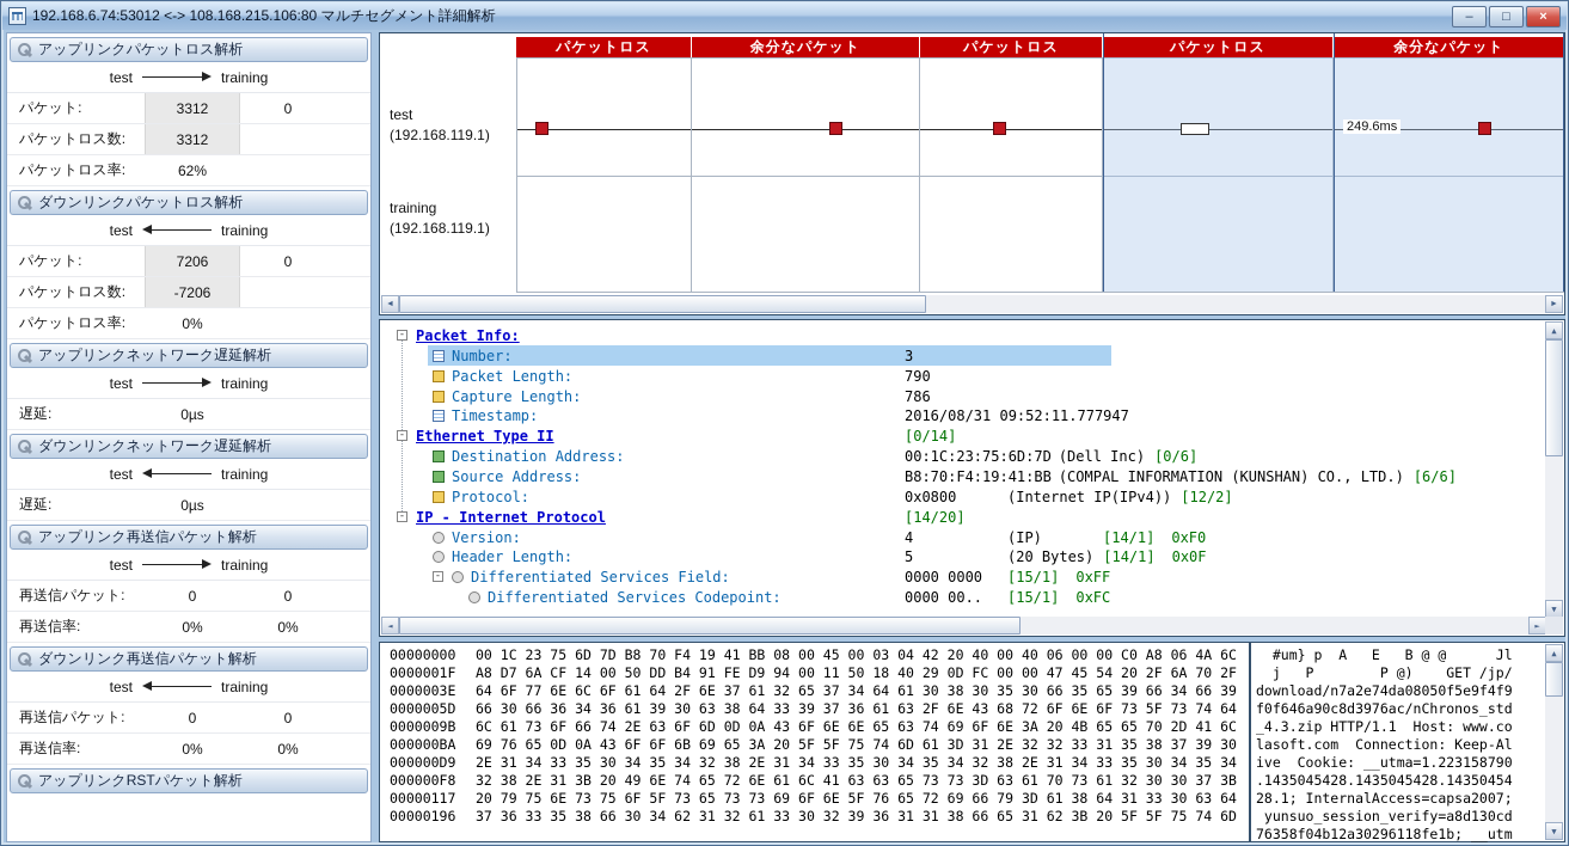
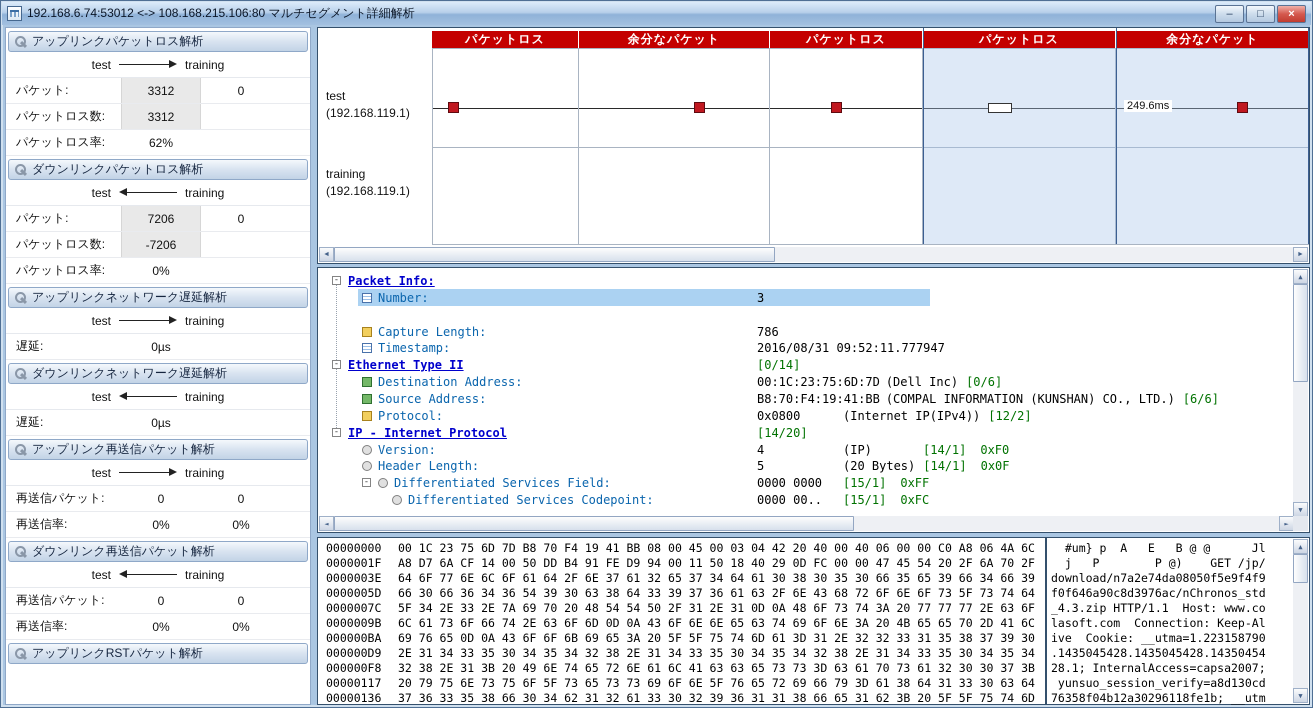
  192.168.6.74:53012 <-> 108.168.215.106:80 マルチセグメント詳細解析
  –
  □
  ×
  アップリンクパケットロス解析
  test
  training
  パケット:
  3312
  0
  パケットロス数:
  3312
  パケットロス率:
  62%
  ダウンリンクパケットロス解析
  test
  training
  パケット:
  7206
  0
  パケットロス数:
  -7206
  パケットロス率:
  0%
  アップリンクネットワーク遅延解析
  test
  training
  遅延:
  0µs
  ダウンリンクネットワーク遅延解析
  test
  training
  遅延:
  0µs
  アップリンク再送信パケット解析
  test
  training
  再送信パケット:
  0
  0
  再送信率:
  0%
  0%
  ダウンリンク再送信パケット解析
  test
  training
  再送信パケット:
  0
  0
  再送信率:
  0%
  0%
  アップリンクRSTパケット解析
  test
  (192.168.119.1)
  training
  (192.168.119.1)
  249.6ms
  パケットロス
  余分なパケット
  パケットロス
  パケットロス
  余分なパケット
  -
  Packet Info:
  Number:
  3
- Packet Length:
- 790
  Capture Length:
  786
  Timestamp:
  2016/08/31 09:52:11.777947
  -
  Ethernet Type II
  [0/14]
  Destination Address:
  00:1C:23:75:6D:7D (Dell Inc) [0/6]
  Source Address:
  B8:70:F4:19:41:BB (COMPAL INFORMATION (KUNSHAN) CO., LTD.) [6/6]
  Protocol:
  0x0800 (Internet IP(IPv4)) [12/2]
  -
  IP - Internet Protocol
  [14/20]
  Version:
  4 (IP) [14/1] 0xF0
  Header Length:
  5 (20 Bytes) [14/1] 0x0F
  -
  Differentiated Services Field:
  0000 0000 [15/1] 0xFF
  Differentiated Services Codepoint:
  0000 00.. [15/1] 0xFC
  ▲
  ▼
  ◄
  ►
  00000000
  00 1C 23 75 6D 7D B8 70 F4 19 41 BB 08 00 45 00 03 04 42 20 40 00 40 06 00 00 C0 A8 06 4A 6C
  0000001F
  A8 D7 6A CF 14 00 50 DD B4 91 FE D9 94 00 11 50 18 40 29 0D FC 00 00 47 45 54 20 2F 6A 70 2F
  0000003E
  64 6F 77 6E 6C 6F 61 64 2F 6E 37 61 32 65 37 34 64 61 30 38 30 35 30 66 35 65 39 66 34 66 39
  0000005D
- 66 30 66 36 34 36 61 39 30 63 38 64 33 39 37 36 61 63 2F 6E 43 68 72 6F 6E 6F 73 5F 73 74 64
+ 66 30 66 36 34 36 54 39 30 63 38 64 33 39 37 36 61 63 2F 6E 43 68 72 6F 6E 6F 73 5F 73 74 64
+ 0000007C
+ 5F 34 2E 33 2E 7A 69 70 20 48 54 54 50 2F 31 2E 31 0D 0A 48 6F 73 74 3A 20 77 77 77 2E 63 6F
  0000009B
  6C 61 73 6F 66 74 2E 63 6F 6D 0D 0A 43 6F 6E 6E 65 63 74 69 6F 6E 3A 20 4B 65 65 70 2D 41 6C
  000000BA
  69 76 65 0D 0A 43 6F 6F 6B 69 65 3A 20 5F 5F 75 74 6D 61 3D 31 2E 32 32 33 31 35 38 37 39 30
  000000D9
  2E 31 34 33 35 30 34 35 34 32 38 2E 31 34 33 35 30 34 35 34 32 38 2E 31 34 33 35 30 34 35 34
  000000F8
  32 38 2E 31 3B 20 49 6E 74 65 72 6E 61 6C 41 63 63 65 73 73 3D 63 61 70 73 61 32 30 30 37 3B
  00000117
  20 79 75 6E 73 75 6F 5F 73 65 73 73 69 6F 6E 5F 76 65 72 69 66 79 3D 61 38 64 31 33 30 63 64
- 00000196
+ 00000136
  37 36 33 35 38 66 30 34 62 31 32 61 33 30 32 39 36 31 31 38 66 65 31 62 3B 20 5F 5F 75 74 6D
  #um} p A E B @ @ Jl
  j P P @) GET /jp/
  download/n7a2e74da08050f5e9f4f9
  f0f646a90c8d3976ac/nChronos_std
  _4.3.zip HTTP/1.1 Host: www.co
  lasoft.com Connection: Keep-Al
  ive Cookie: __utma=1.223158790
  .1435045428.1435045428.14350454
  28.1; InternalAccess=capsa2007;
  yunsuo_session_verify=a8d130cd
  76358f04b12a30296118fe1b; __utm
  ▲
  ▼
